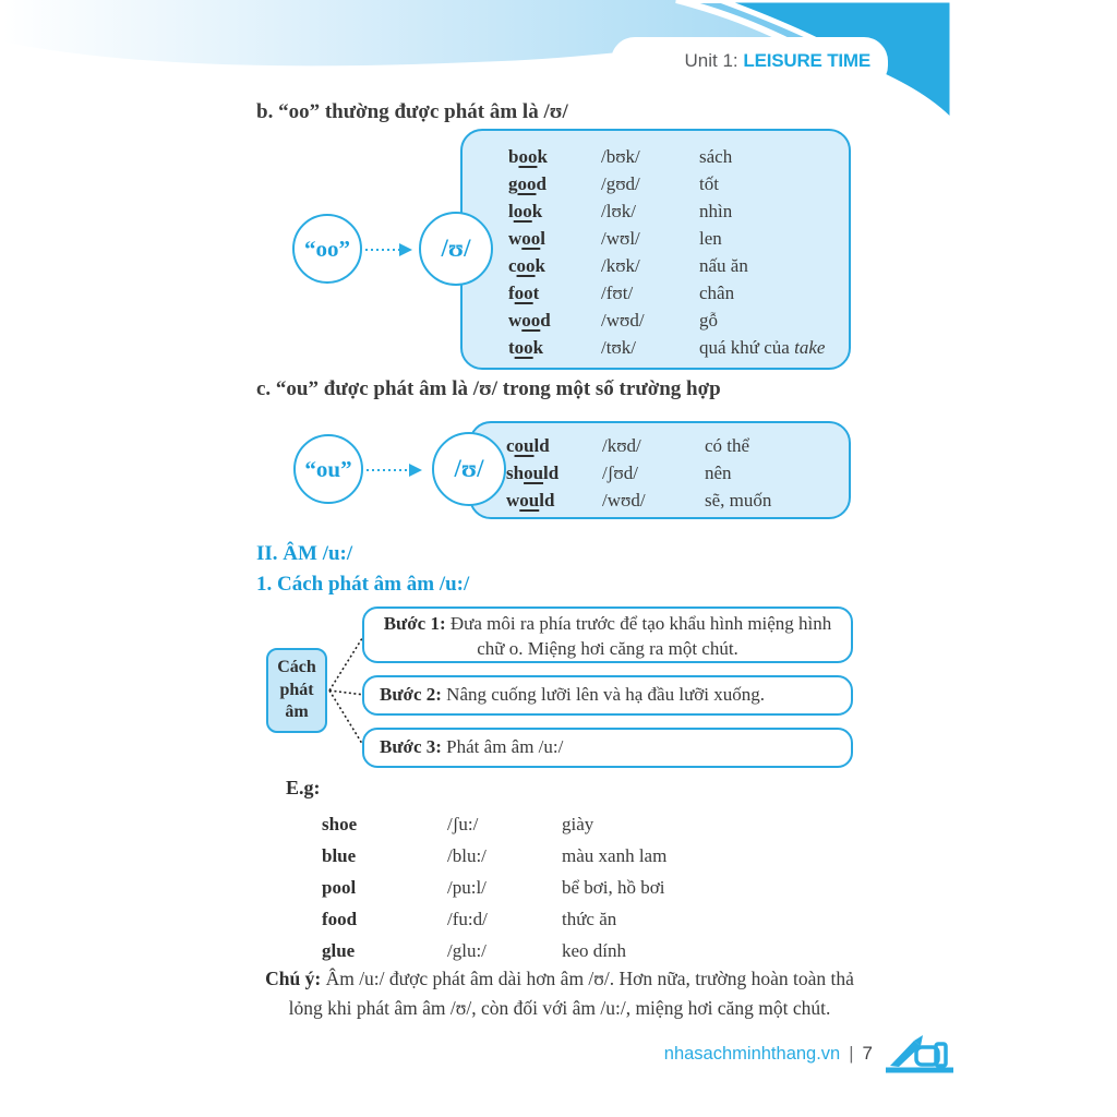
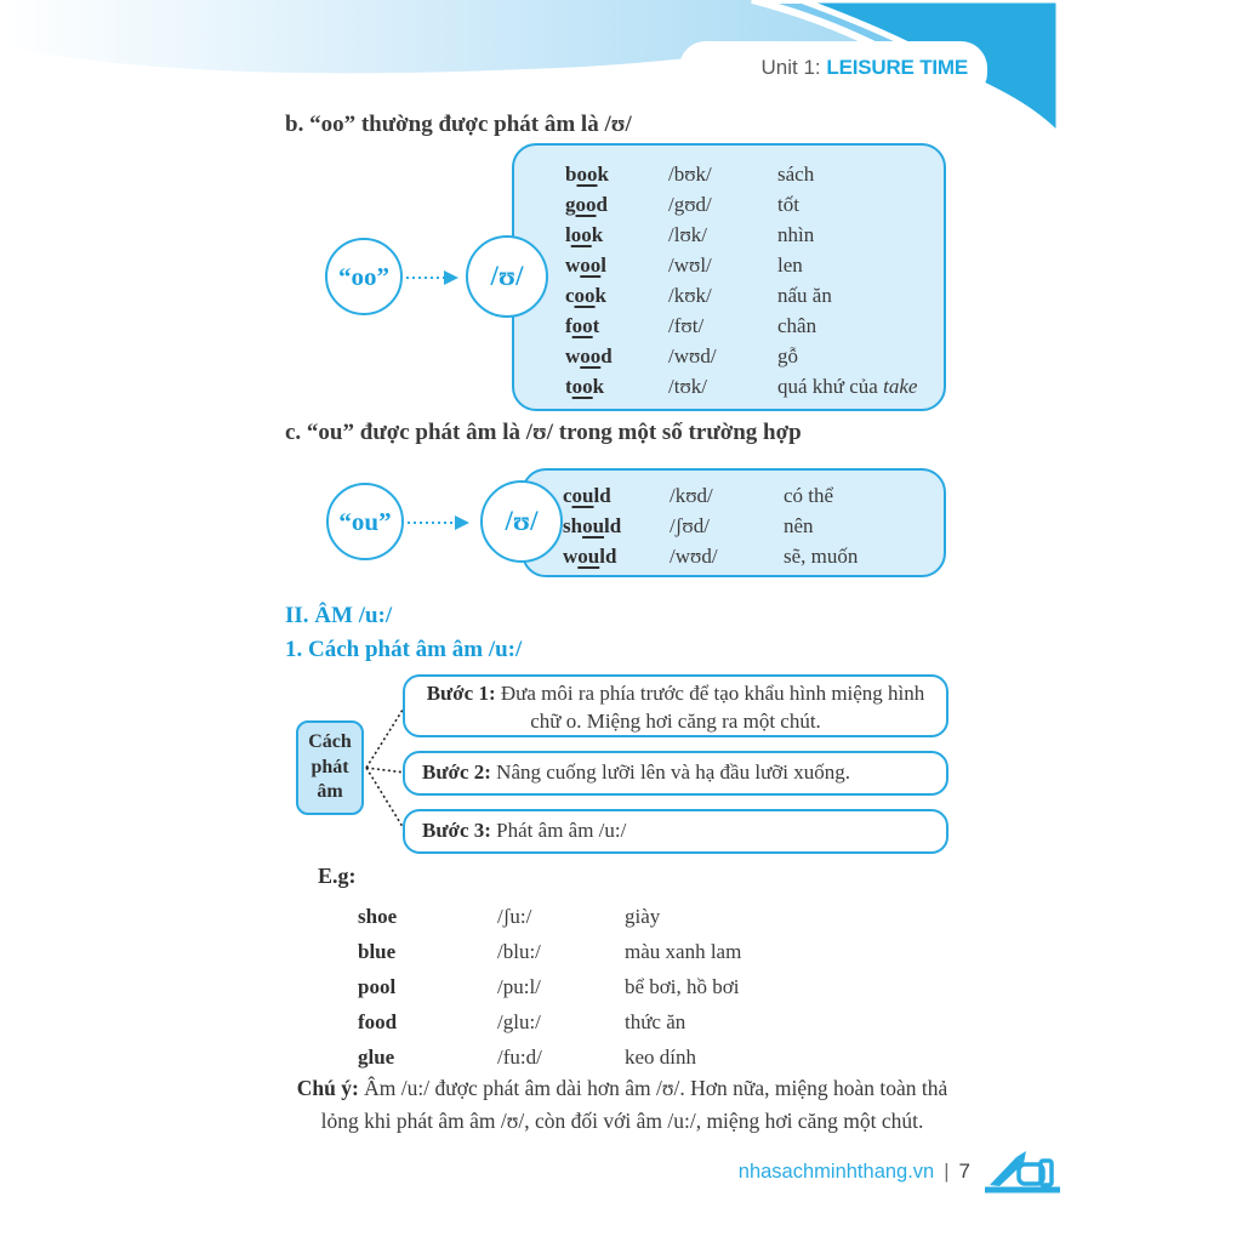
  Unit 1: LEISURE TIME
  b. “oo” thường được phát âm là /ʊ/
  book
  /bʊk/
  sách
  good
  /gʊd/
  tốt
  look
  /lʊk/
  nhìn
  wool
  /wʊl/
  len
  cook
  /kʊk/
  nấu ăn
  foot
  /fʊt/
  chân
  wood
  /wʊd/
  gỗ
  took
  /tʊk/
  quá khứ của take
  “oo”
  /ʊ/
  c. “ou” được phát âm là /ʊ/ trong một số trường hợp
  could
  /kʊd/
  có thể
  should
  /ʃʊd/
  nên
  would
  /wʊd/
  sẽ, muốn
  “ou”
  /ʊ/
  II. ÂM /u:/
  1. Cách phát âm âm /u:/
  Cách phát âm
  Bước 1: Đưa môi ra phía trước để tạo khẩu hình miệng hình chữ o. Miệng hơi căng ra một chút.
  Bước 2: Nâng cuống lưỡi lên và hạ đầu lưỡi xuống.
  Bước 3: Phát âm âm /u:/
  E.g:
  shoe
  /ʃu:/
  giày
  blue
  /blu:/
  màu xanh lam
  pool
  /pu:l/
  bể bơi, hồ bơi
  food
- /fu:d/
+ /glu:/
  thức ăn
  glue
- /glu:/
+ /fu:d/
  keo dính
- Chú ý: Âm /u:/ được phát âm dài hơn âm /ʊ/. Hơn nữa, trường hoàn toàn thả lỏng khi phát âm âm /ʊ/, còn đối với âm /u:/, miệng hơi căng một chút.
+ Chú ý: Âm /u:/ được phát âm dài hơn âm /ʊ/. Hơn nữa, miệng hoàn toàn thả lỏng khi phát âm âm /ʊ/, còn đối với âm /u:/, miệng hơi căng một chút.
  nhasachminhthang.vn
  |
  7
